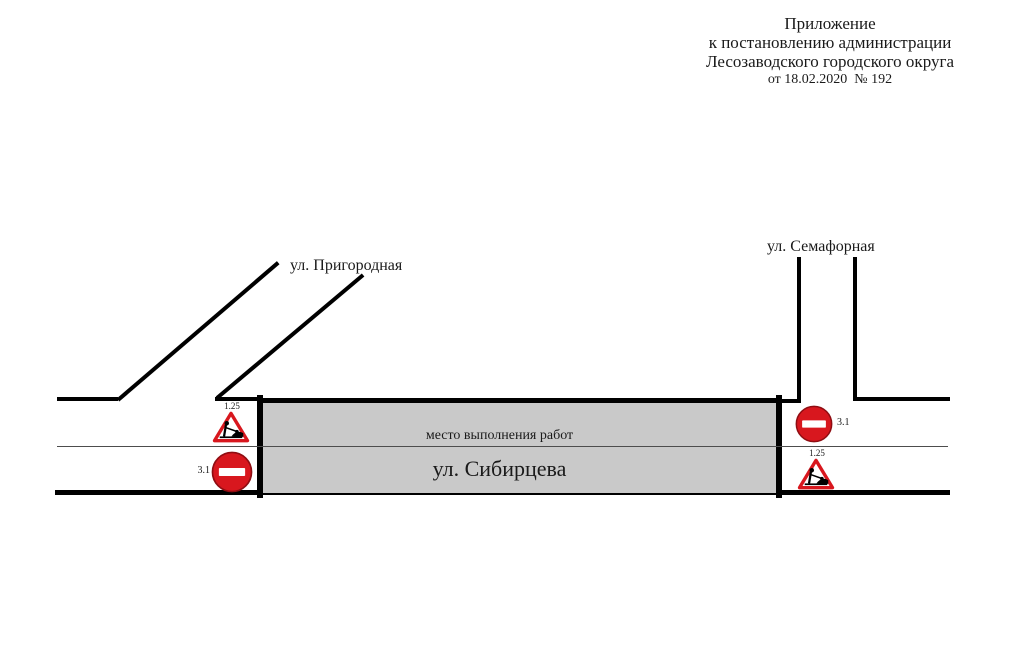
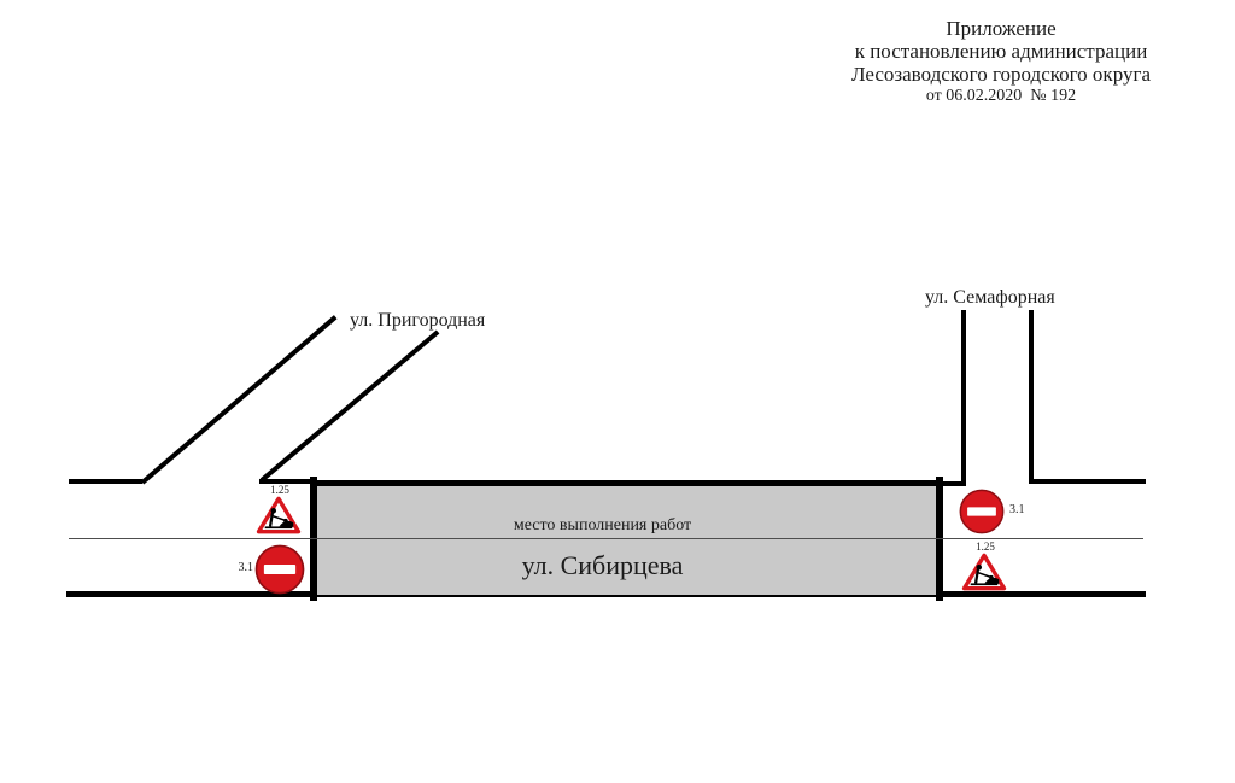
  Приложение
  к постановлению администрации
  Лесозаводского городского округа
- от 18.02.2020 № 192
+ от 06.02.2020 № 192
  ул. Пригородная
  ул. Семафорная
  место выполнения работ
  ул. Сибирцева
  1.25
  3.1
  3.1
  1.25
